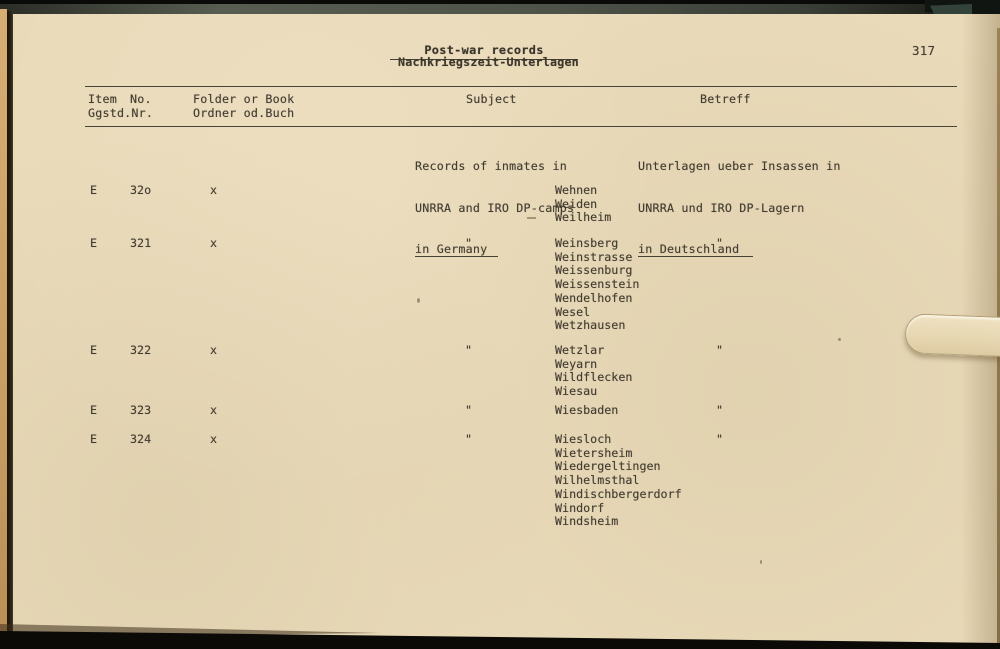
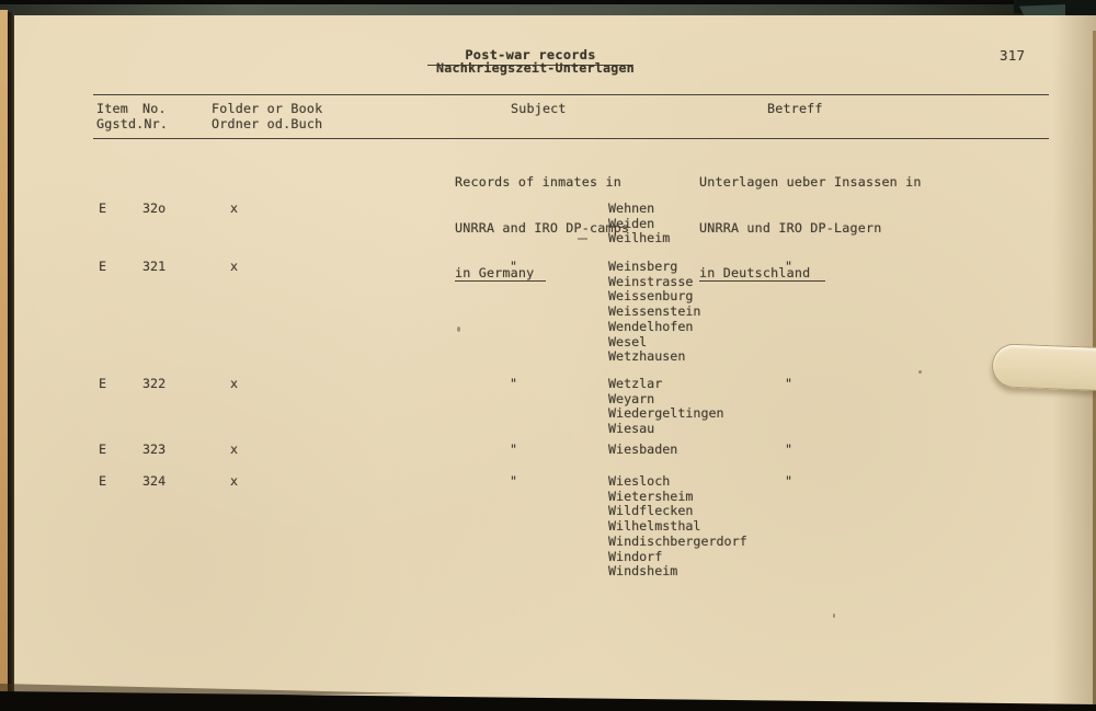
  Post-war records
  Nachkriegszeit-Unterlagen
  317
  Item
  No.
  Ggstd.Nr.
  Folder or Book
  Ordner od.Buch
  Subject
  Betreff
  Records of inmates in
  UNRRA and IRO DP-camps
  in Germany
  Unterlagen ueber Insassen in
  UNRRA und IRO DP-Lagern
  in Deutschland
  E
  32o
  x
  Wehnen
  Weiden
  Weilheim
  E
  321
  x
  "
  Weinsberg
  Weinstrasse
  Weissenburg
  Weissenstein
  Wendelhofen
  Wesel
  Wetzhausen
  "
  E
  322
  x
  "
  Wetzlar
  Weyarn
- Wildflecken
+ Wiedergeltingen
  Wiesau
  "
  E
  323
  x
  "
  Wiesbaden
  "
  E
  324
  x
  "
  Wiesloch
  Wietersheim
- Wiedergeltingen
+ Wildflecken
  Wilhelmsthal
  Windischbergerdorf
  Windorf
  Windsheim
  "
